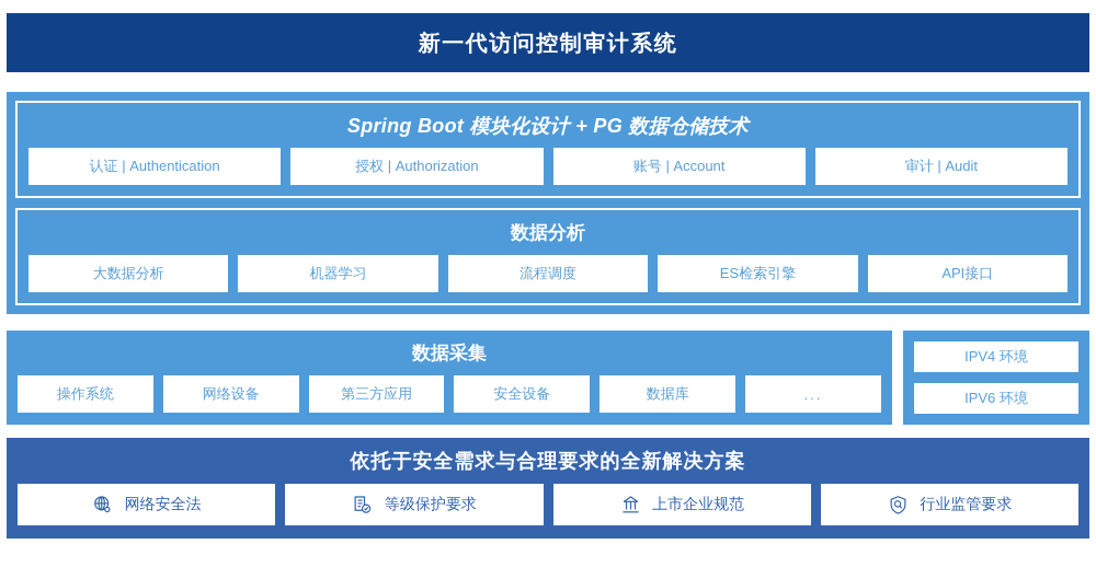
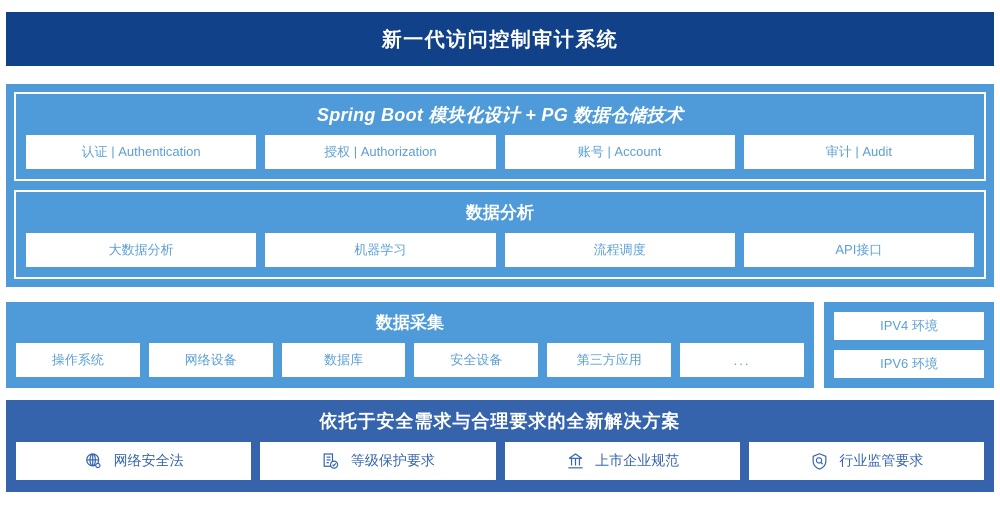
  新一代访问控制审计系统
  Spring Boot 模块化设计 + PG 数据仓储技术
  认证 | Authentication
  授权 | Authorization
  账号 | Account
  审计 | Audit
  数据分析
  大数据分析
  机器学习
  流程调度
- ES检索引擎
  API接口
  数据采集
  操作系统
  网络设备
- 第三方应用
+ 数据库
  安全设备
- 数据库
+ 第三方应用
  ...
  IPV4 环境
  IPV6 环境
  依托于安全需求与合理要求的全新解决方案
  网络安全法
  等级保护要求
  上市企业规范
  行业监管要求
